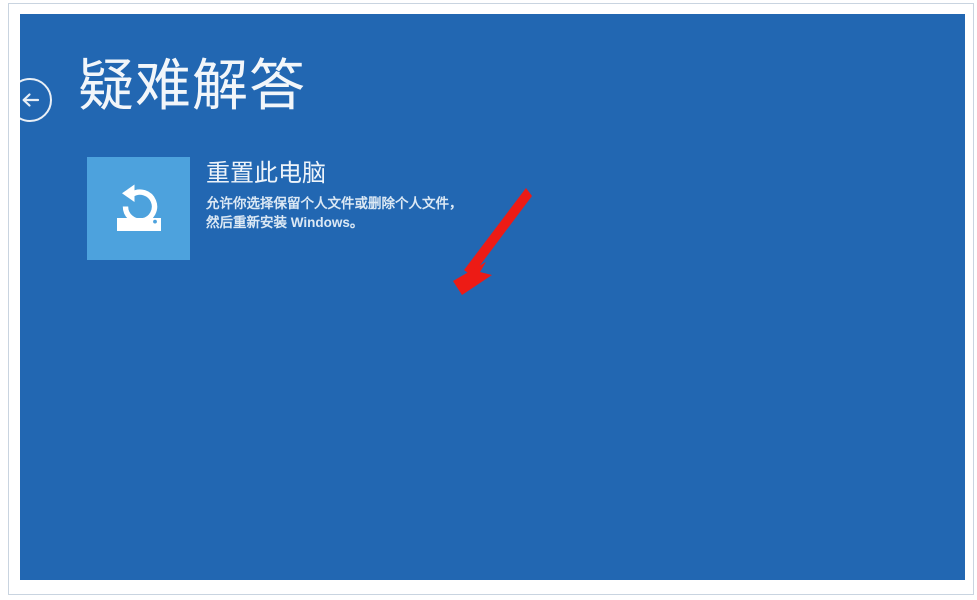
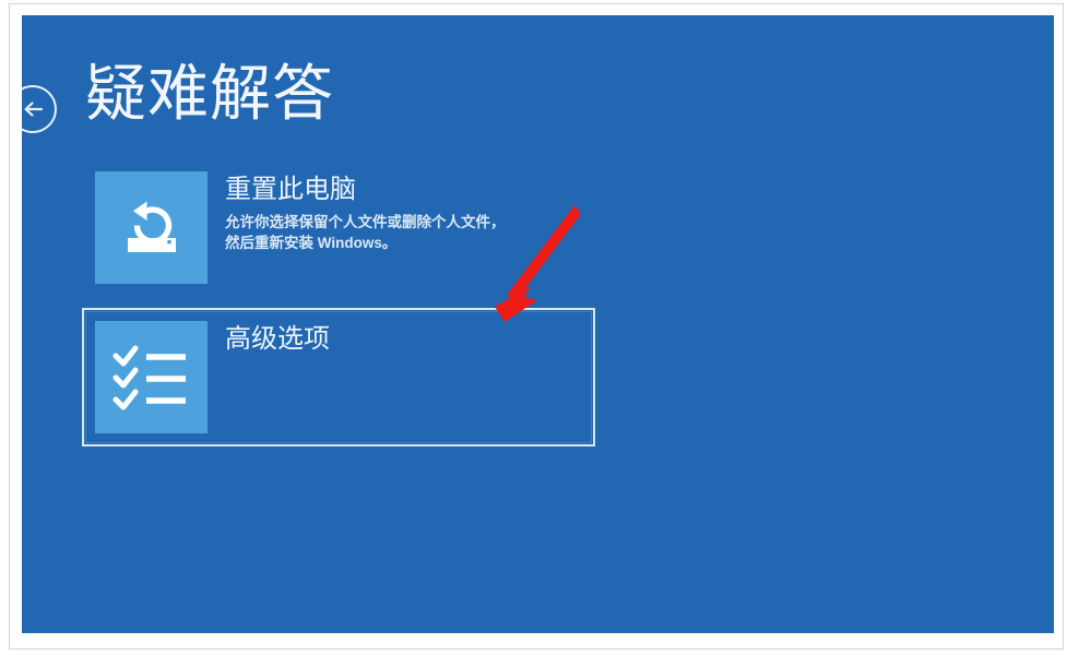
  疑难解答
  重置此电脑
  允许你选择保留个人文件或删除个人文件，然后重新安装 Windows。
+ 高级选项
